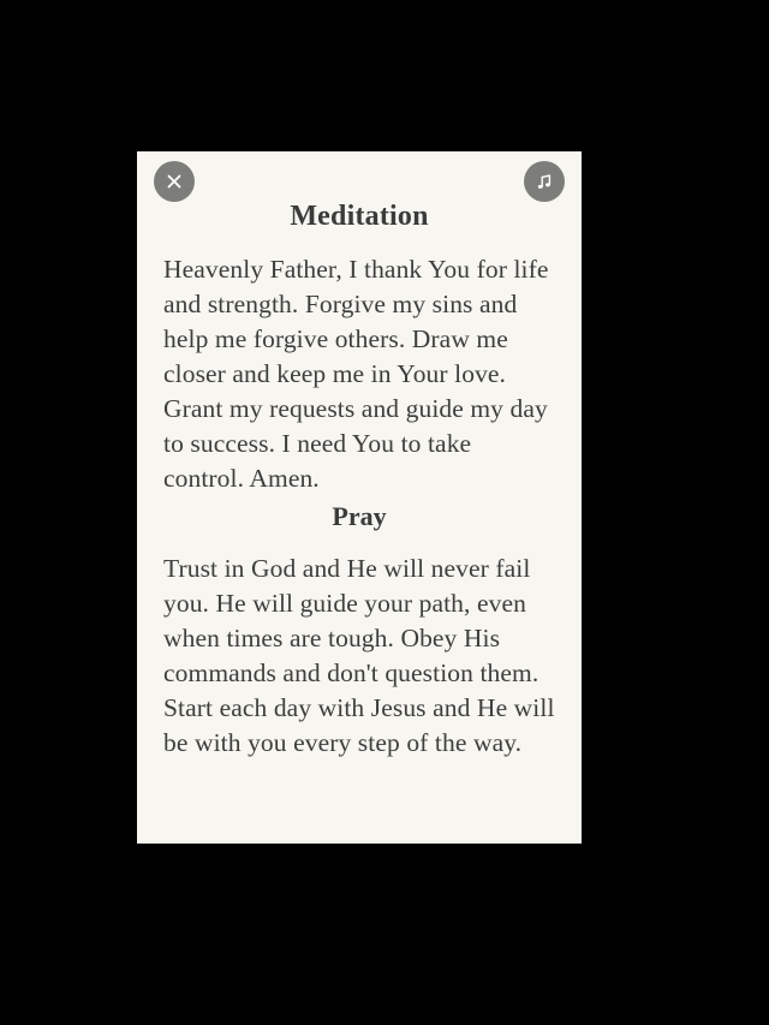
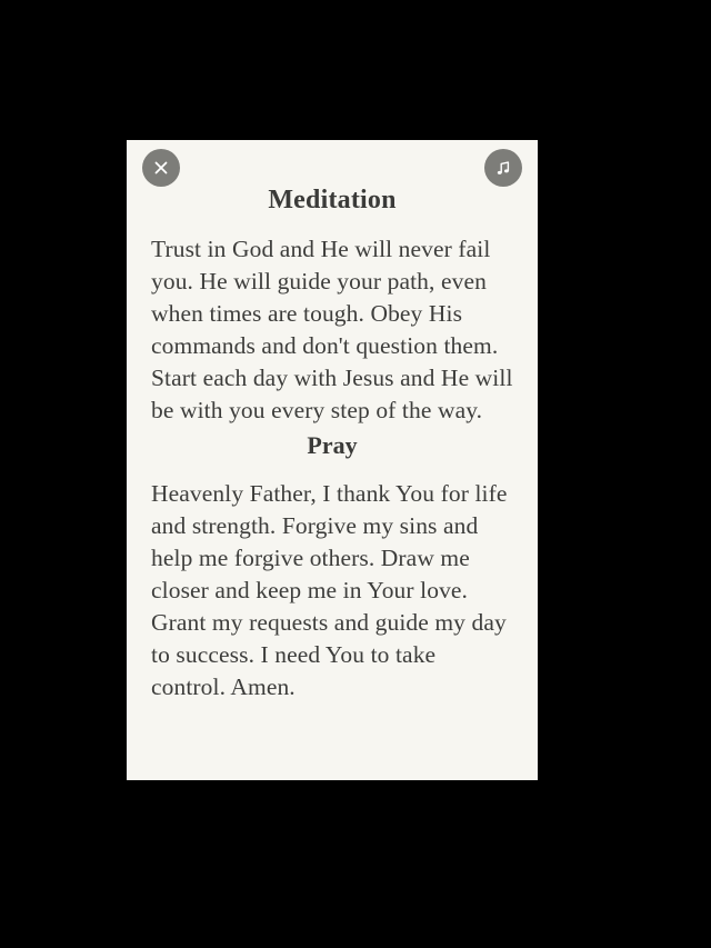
  Meditation
- Heavenly Father, I thank You for life and strength. Forgive my sins and help me forgive others. Draw me closer and keep me in Your love. Grant my requests and guide my day to success. I need You to take control. Amen.
+ Trust in God and He will never fail you. He will guide your path, even when times are tough. Obey His commands and don't question them. Start each day with Jesus and He will be with you every step of the way.
  Pray
- Trust in God and He will never fail you. He will guide your path, even when times are tough. Obey His commands and don't question them. Start each day with Jesus and He will be with you every step of the way.
+ Heavenly Father, I thank You for life and strength. Forgive my sins and help me forgive others. Draw me closer and keep me in Your love. Grant my requests and guide my day to success. I need You to take control. Amen.
